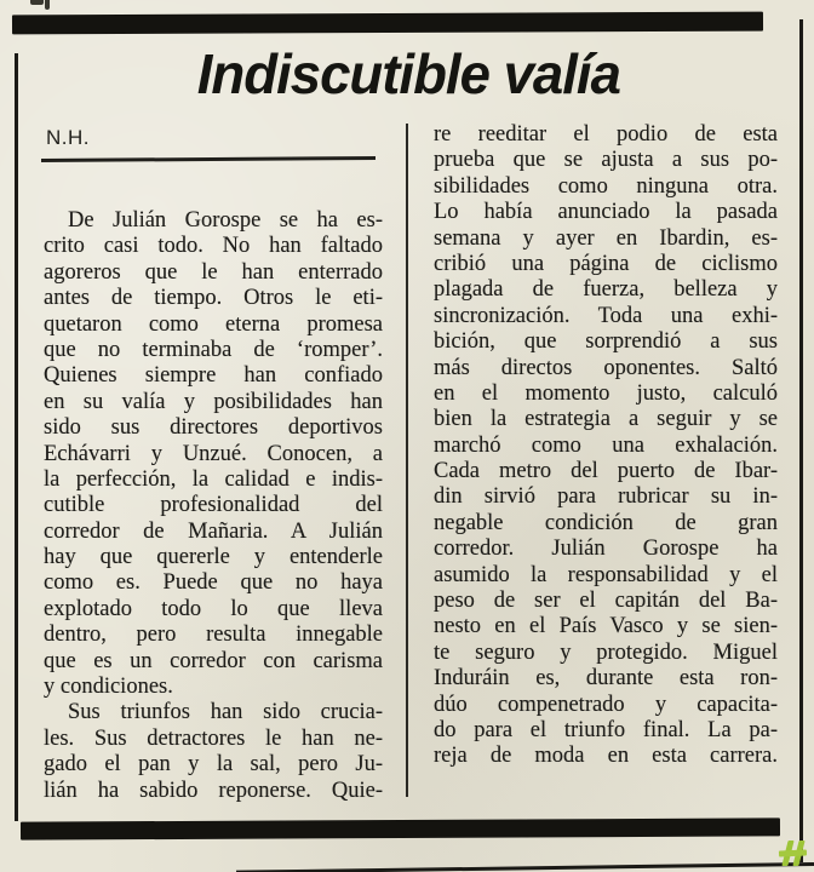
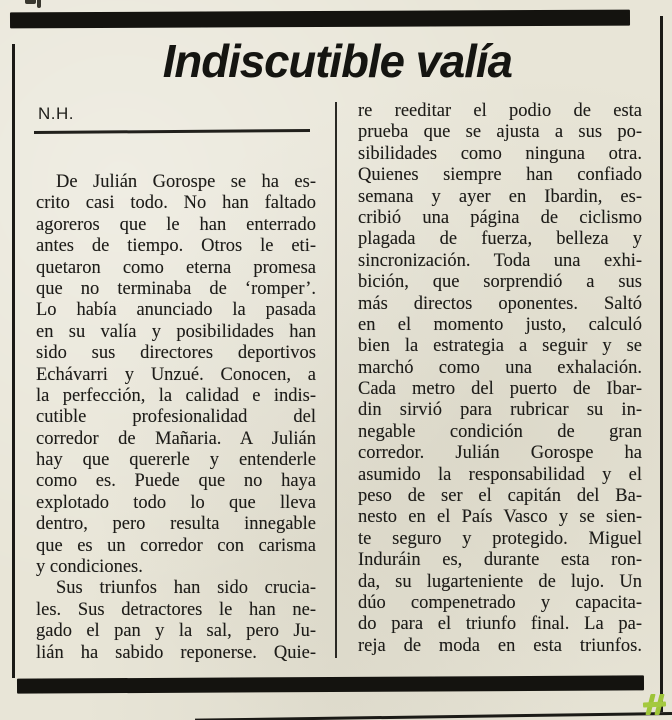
  Indiscutible valía
  N.H.
  De Julián Gorospe se ha es-
  crito casi todo. No han faltado
  agoreros que le han enterrado
  antes de tiempo. Otros le eti-
  quetaron como eterna promesa
  que no terminaba de ‘romper’.
- Quienes siempre han confiado
+ Lo había anunciado la pasada
  en su valía y posibilidades han
  sido sus directores deportivos
  Echávarri y Unzué. Conocen, a
  la perfección, la calidad e indis-
  cutible profesionalidad del
  corredor de Mañaria. A Julián
  hay que quererle y entenderle
  como es. Puede que no haya
  explotado todo lo que lleva
  dentro, pero resulta innegable
  que es un corredor con carisma
  y condiciones.
  Sus triunfos han sido crucia-
  les. Sus detractores le han ne-
  gado el pan y la sal, pero Ju-
  lián ha sabido reponerse. Quie-
  re reeditar el podio de esta
  prueba que se ajusta a sus po-
  sibilidades como ninguna otra.
- Lo había anunciado la pasada
+ Quienes siempre han confiado
  semana y ayer en Ibardin, es-
  cribió una página de ciclismo
  plagada de fuerza, belleza y
  sincronización. Toda una exhi-
  bición, que sorprendió a sus
  más directos oponentes. Saltó
  en el momento justo, calculó
  bien la estrategia a seguir y se
  marchó como una exhalación.
  Cada metro del puerto de Ibar-
  din sirvió para rubricar su in-
  negable condición de gran
  corredor. Julián Gorospe ha
  asumido la responsabilidad y el
  peso de ser el capitán del Ba-
  nesto en el País Vasco y se sien-
  te seguro y protegido. Miguel
  Induráin es, durante esta ron-
+ da, su lugarteniente de lujo. Un
  dúo compenetrado y capacita-
  do para el triunfo final. La pa-
- reja de moda en esta carrera.
+ reja de moda en esta triunfos.
